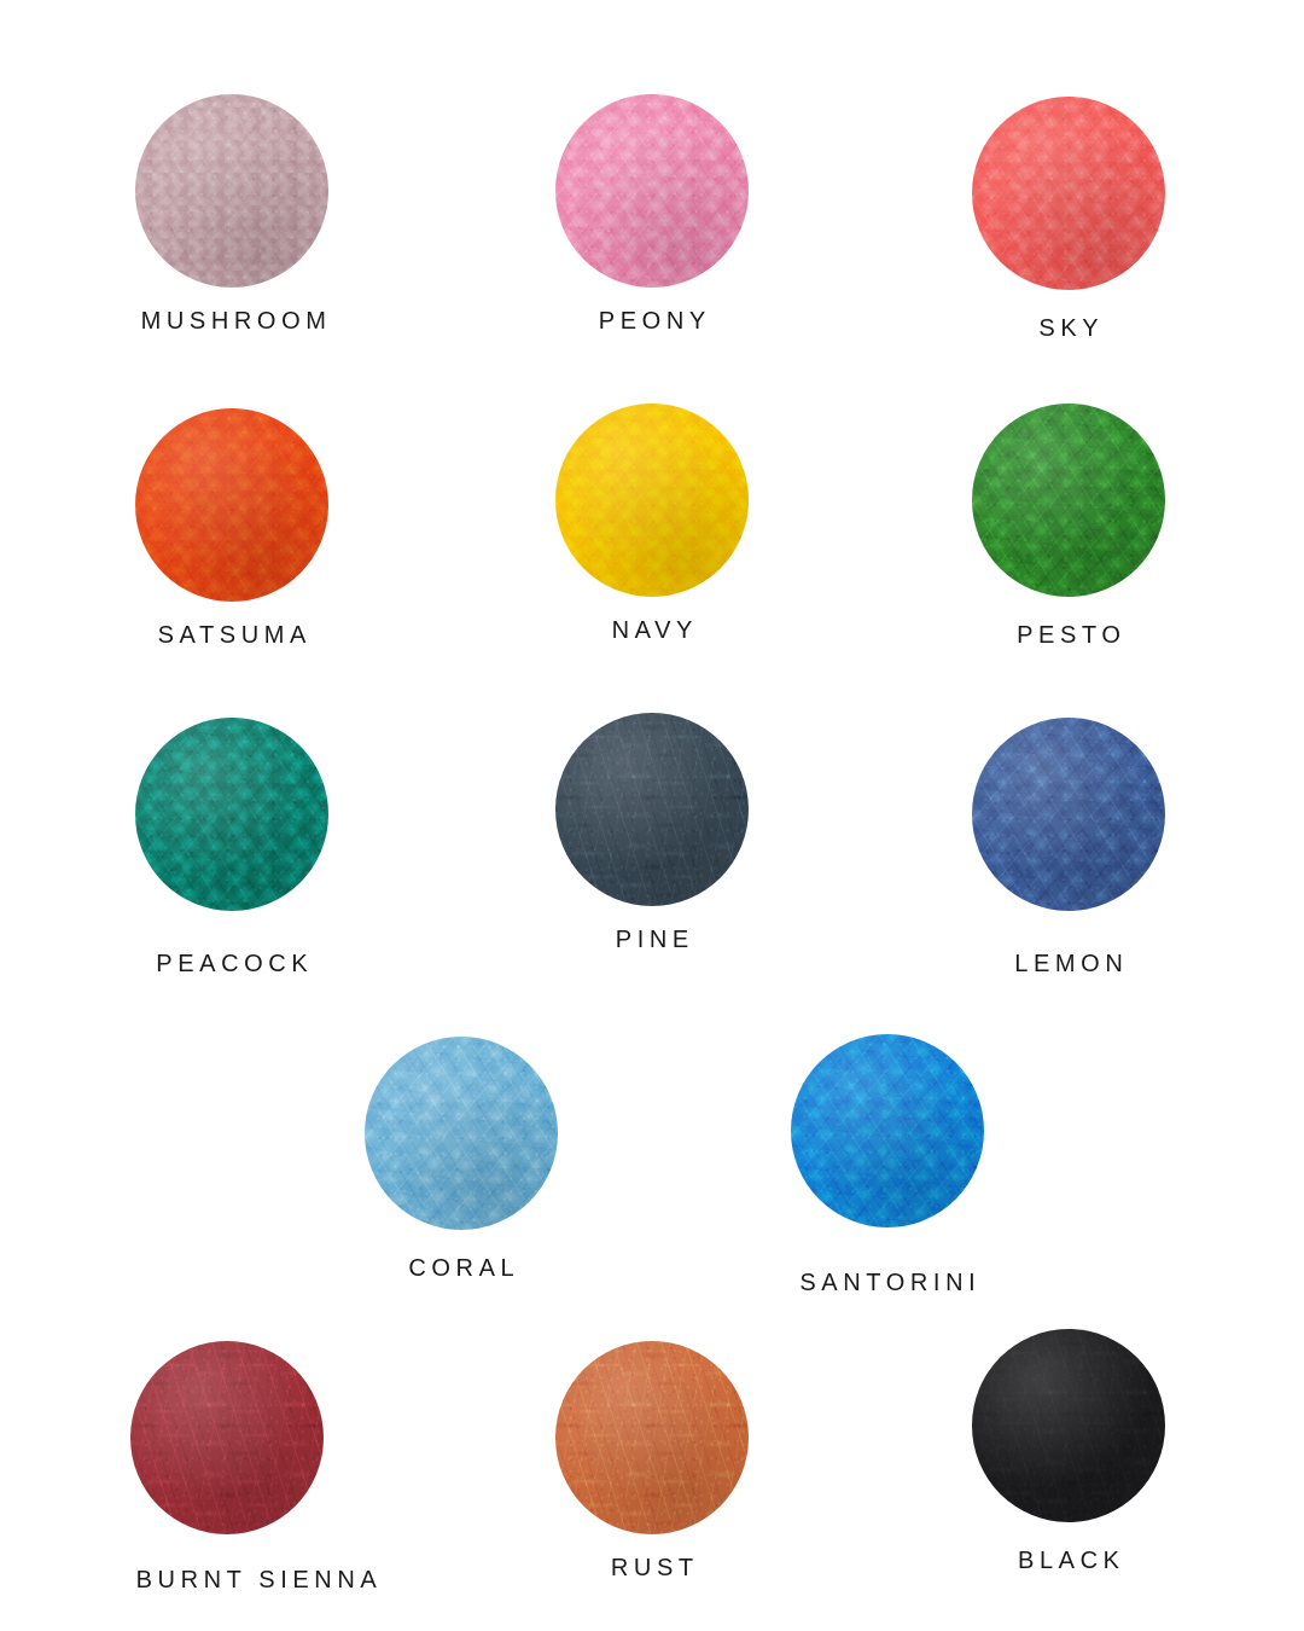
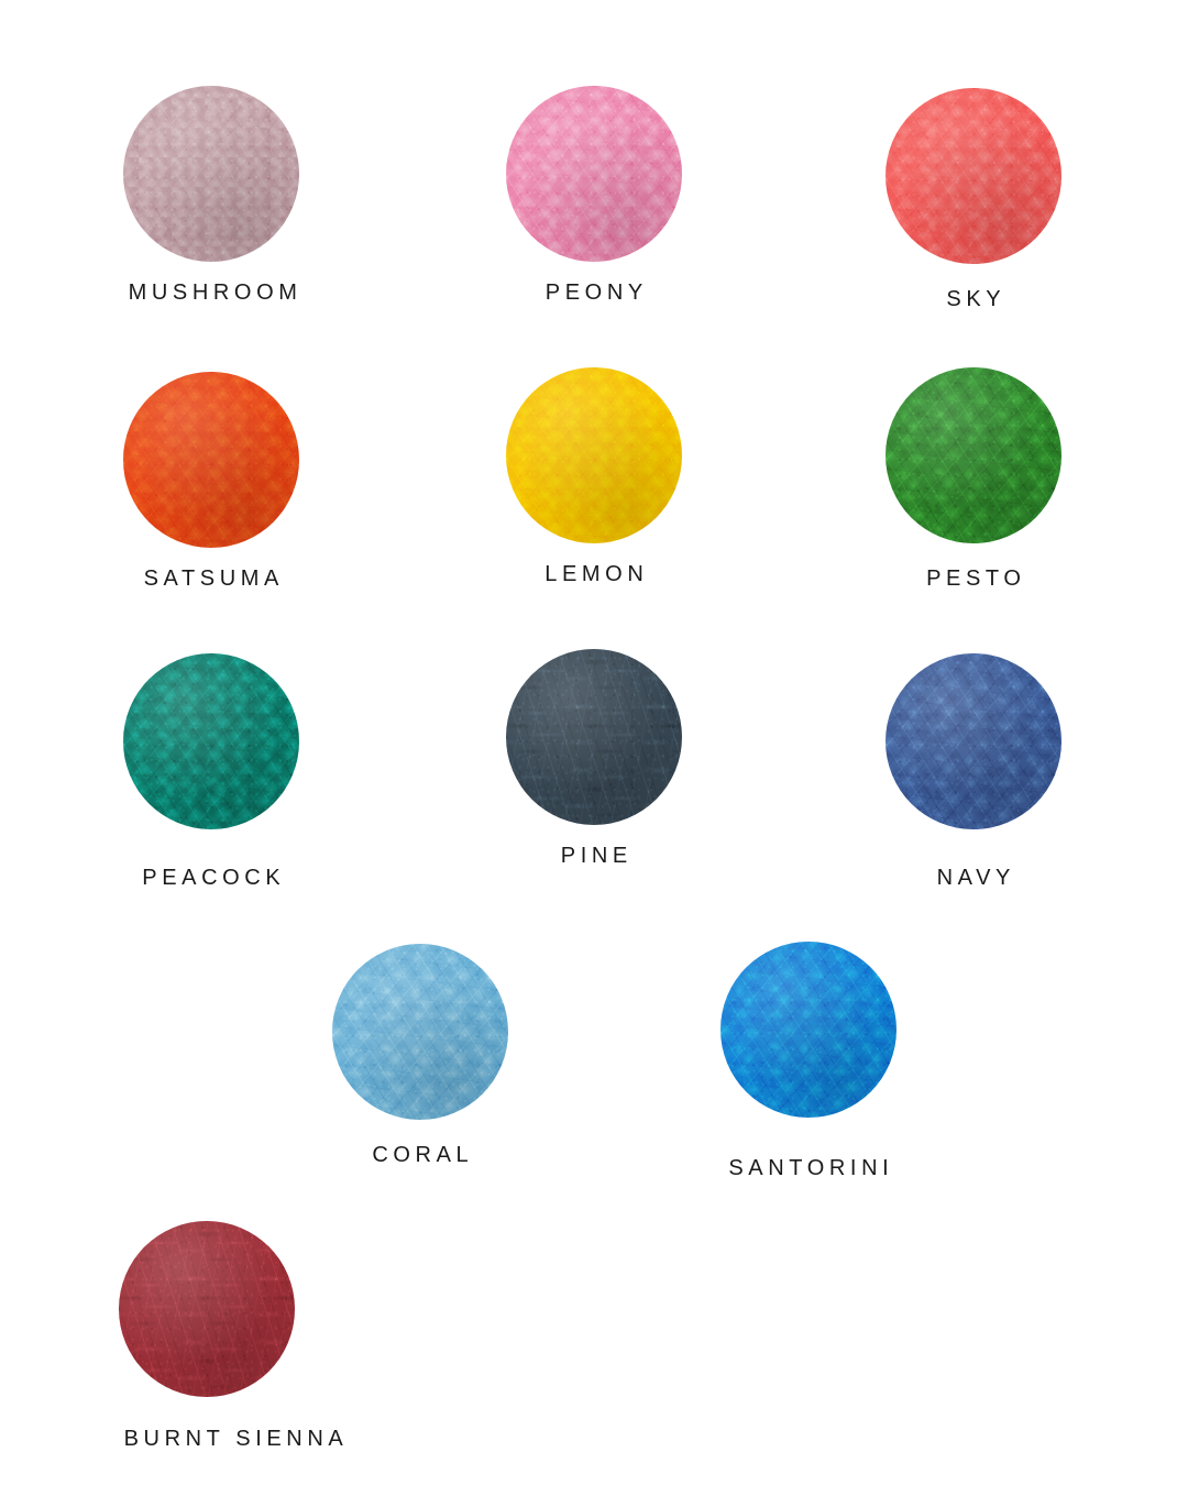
  MUSHROOM
  PEONY
  SKY
  SATSUMA
- NAVY
+ LEMON
  PESTO
  PEACOCK
  PINE
- LEMON
+ NAVY
  CORAL
  SANTORINI
  BURNT SIENNA
- RUST
- BLACK
